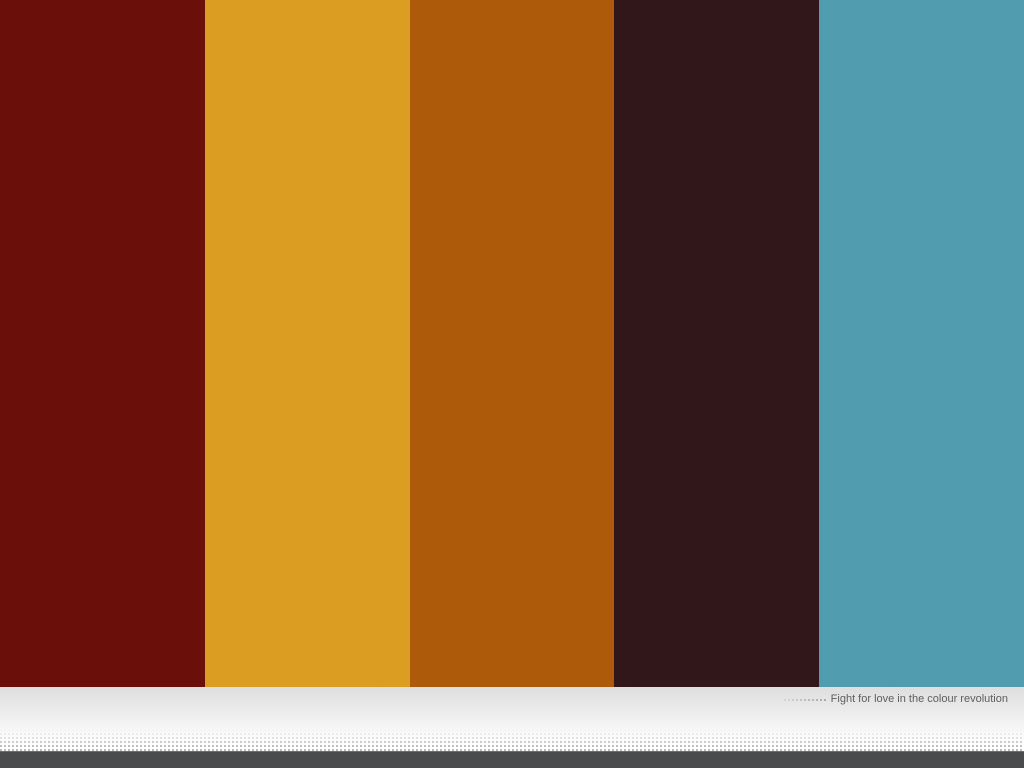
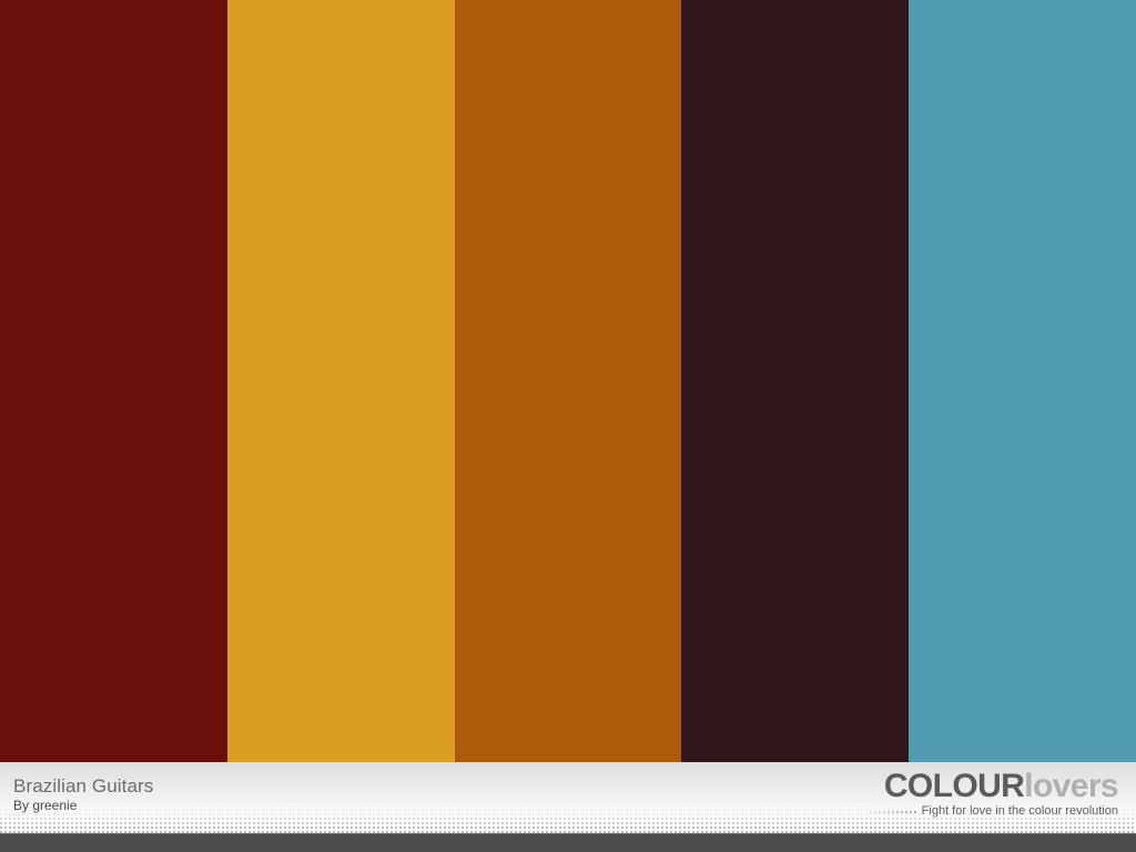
+ Brazilian Guitars
+ By greenie
+ COLOURlovers
  Fight for love in the colour revolution
